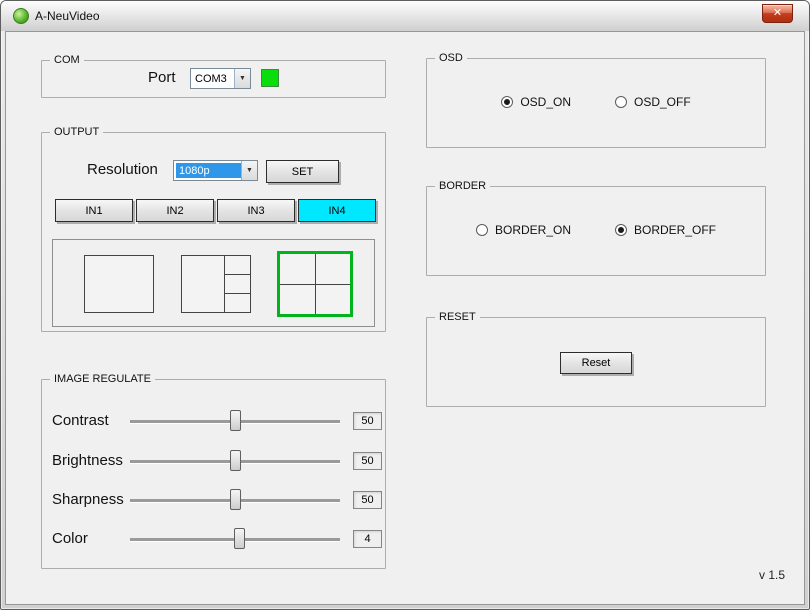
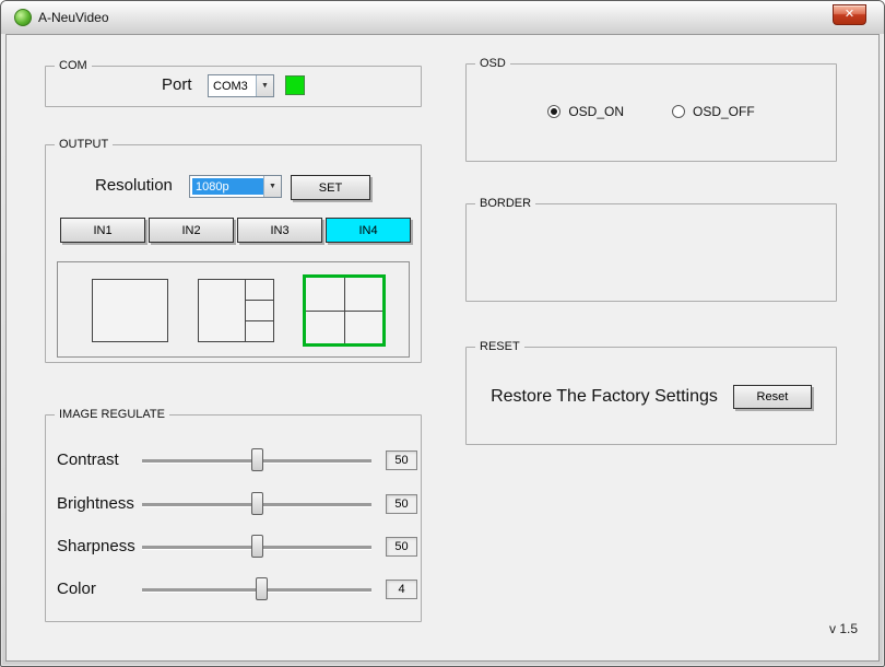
  A-NeuVideo
  ✕
  COM
  Port
  COM3
  OUTPUT
  Resolution
  1080p
  SET
  IN1
  IN2
  IN3
  IN4
  IMAGE REGULATE
  Contrast
  50
  Brightness
  50
  Sharpness
  50
  Color
  4
  OSD
  OSD_ON
  OSD_OFF
  BORDER
- BORDER_ON
- BORDER_OFF
  RESET
+ Restore The Factory Settings
  Reset
  v 1.5
